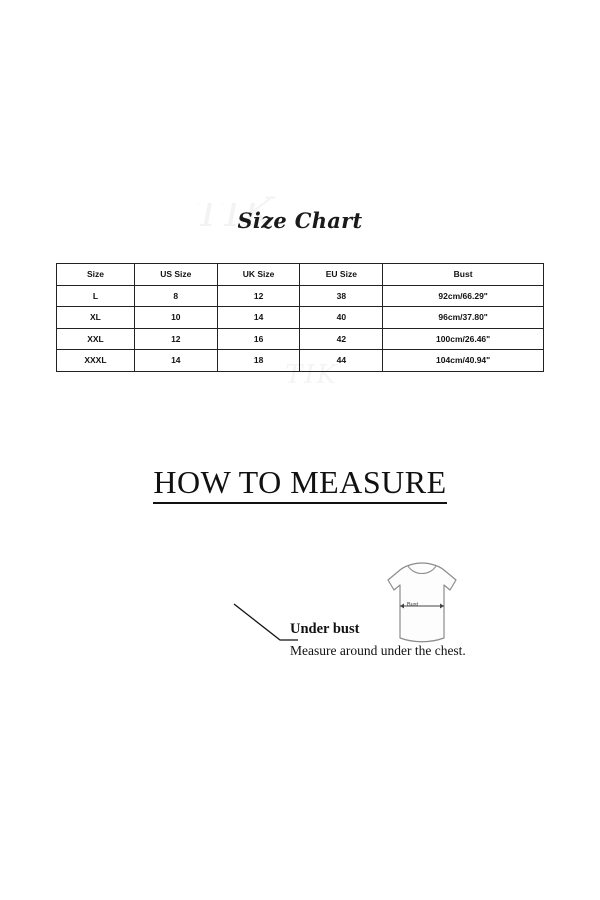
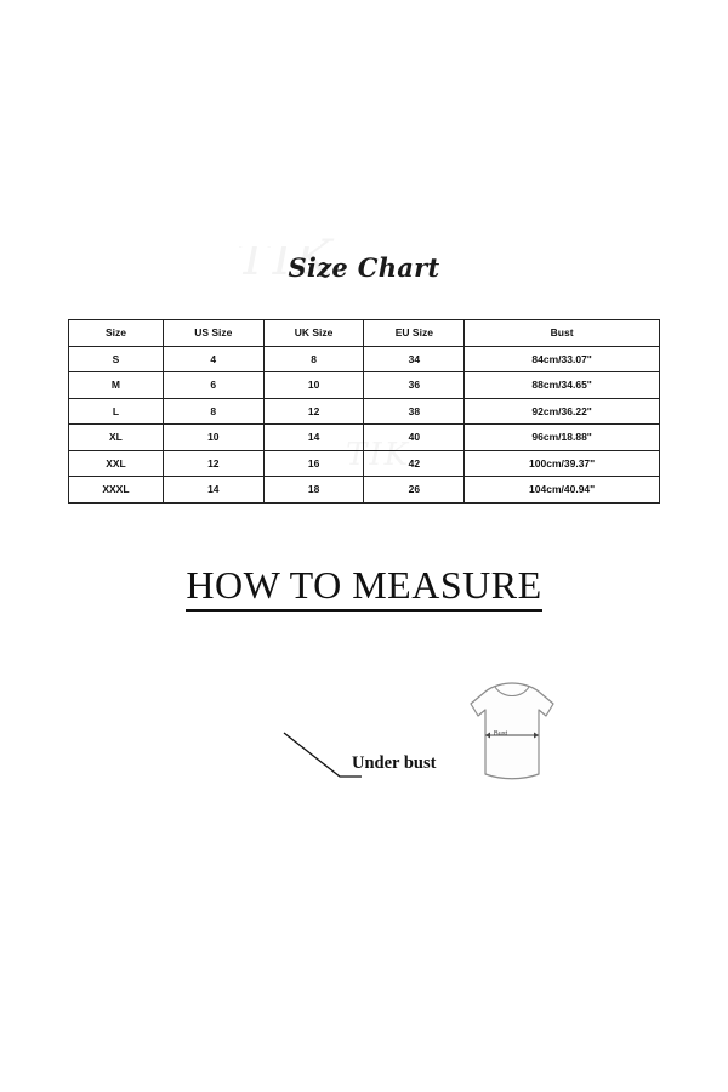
  TIK
  TIK
  Size Chart
  Size	US Size	UK Size	EU Size	Bust
+ S	4	8	34	84cm/33.07"
+ M	6	10	36	88cm/34.65"
- L	8	12	38	92cm/66.29"
+ L	8	12	38	92cm/36.22"
- XL	10	14	40	96cm/37.80"
+ XL	10	14	40	96cm/18.88"
- XXL	12	16	42	100cm/26.46"
+ XXL	12	16	42	100cm/39.37"
- XXXL	14	18	44	104cm/40.94"
+ XXXL	14	18	26	104cm/40.94"
  HOW TO MEASURE
  Under bust
- Measure around under the chest.
